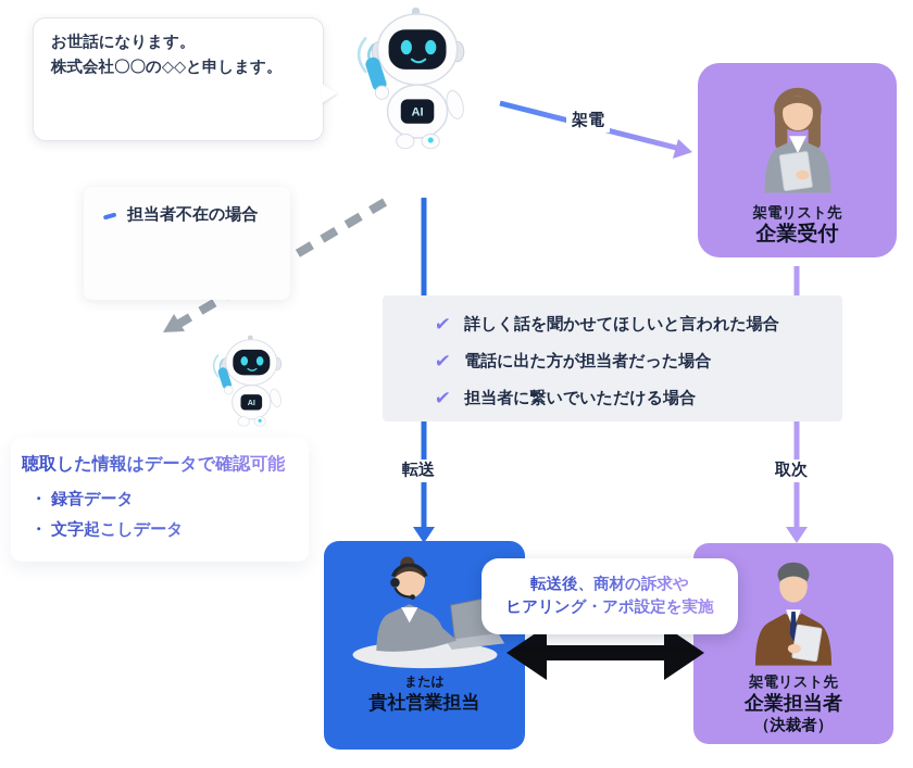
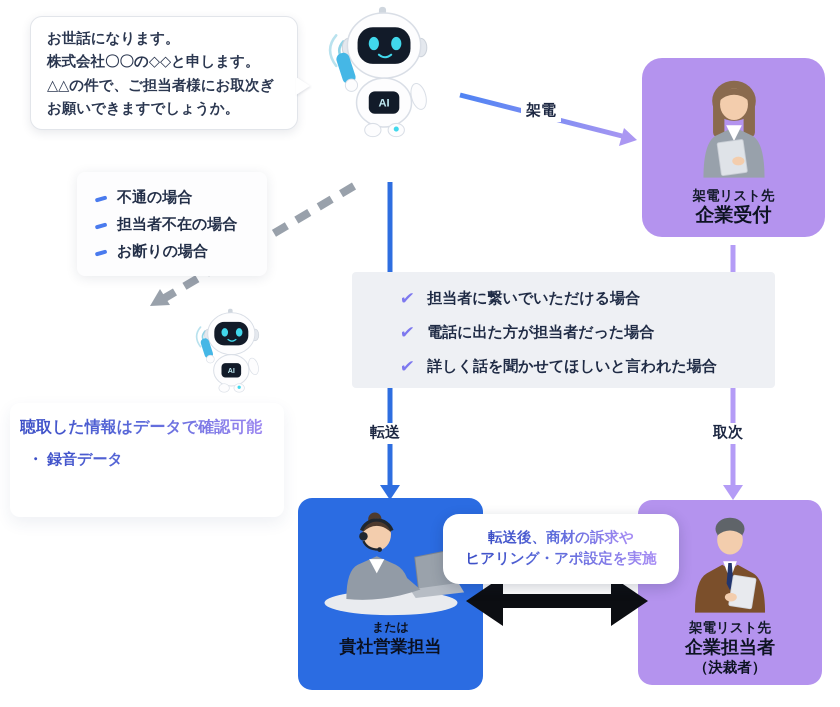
  お世話になります。
  株式会社〇〇の◇◇と申します。
+ △△の件で、ご担当者様にお取次ぎ
+ お願いできますでしょうか。
  AI
  AI
+ 不通の場合
  担当者不在の場合
+ お断りの場合
- 詳しく話を聞かせてほしいと言われた場合
+ 担当者に繋いでいただける場合
  電話に出た方が担当者だった場合
- 担当者に繋いでいただける場合
+ 詳しく話を聞かせてほしいと言われた場合
  聴取した情報はデータで確認可能
  ・ 録音データ
- ・ 文字起こしデータ
  架電
  転送
  取次
  架電リスト先
  企業受付
  または
  貴社営業担当
  架電リスト先
  企業担当者
  （決裁者）
  転送後、商材の訴求や
  ヒアリング・アポ設定を実施
